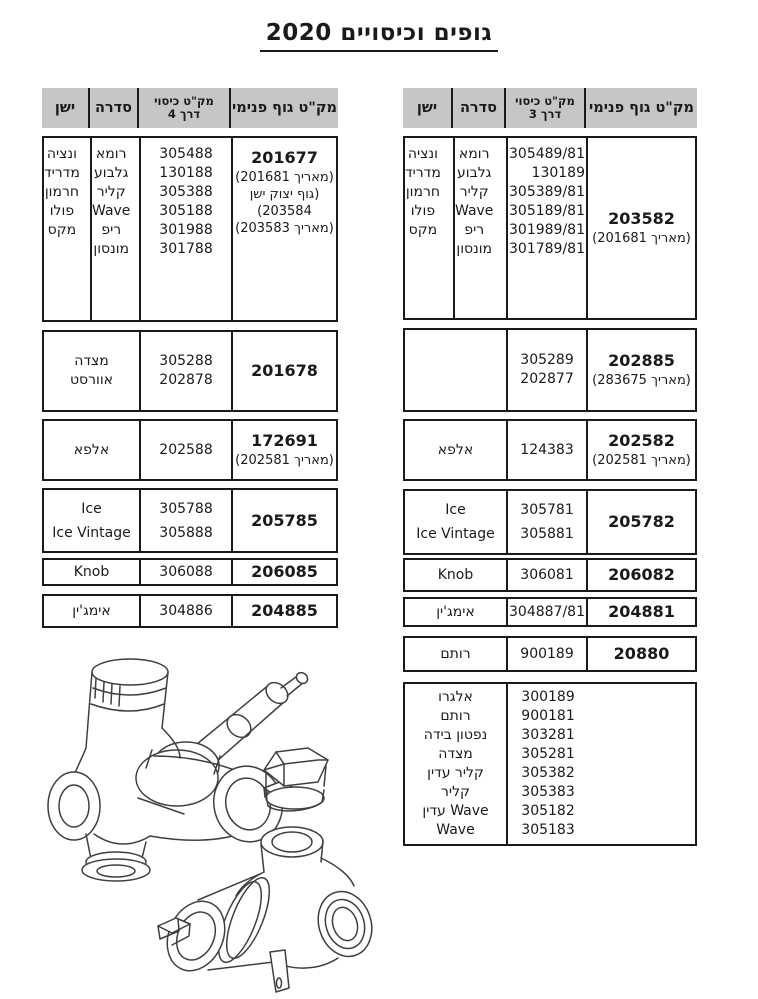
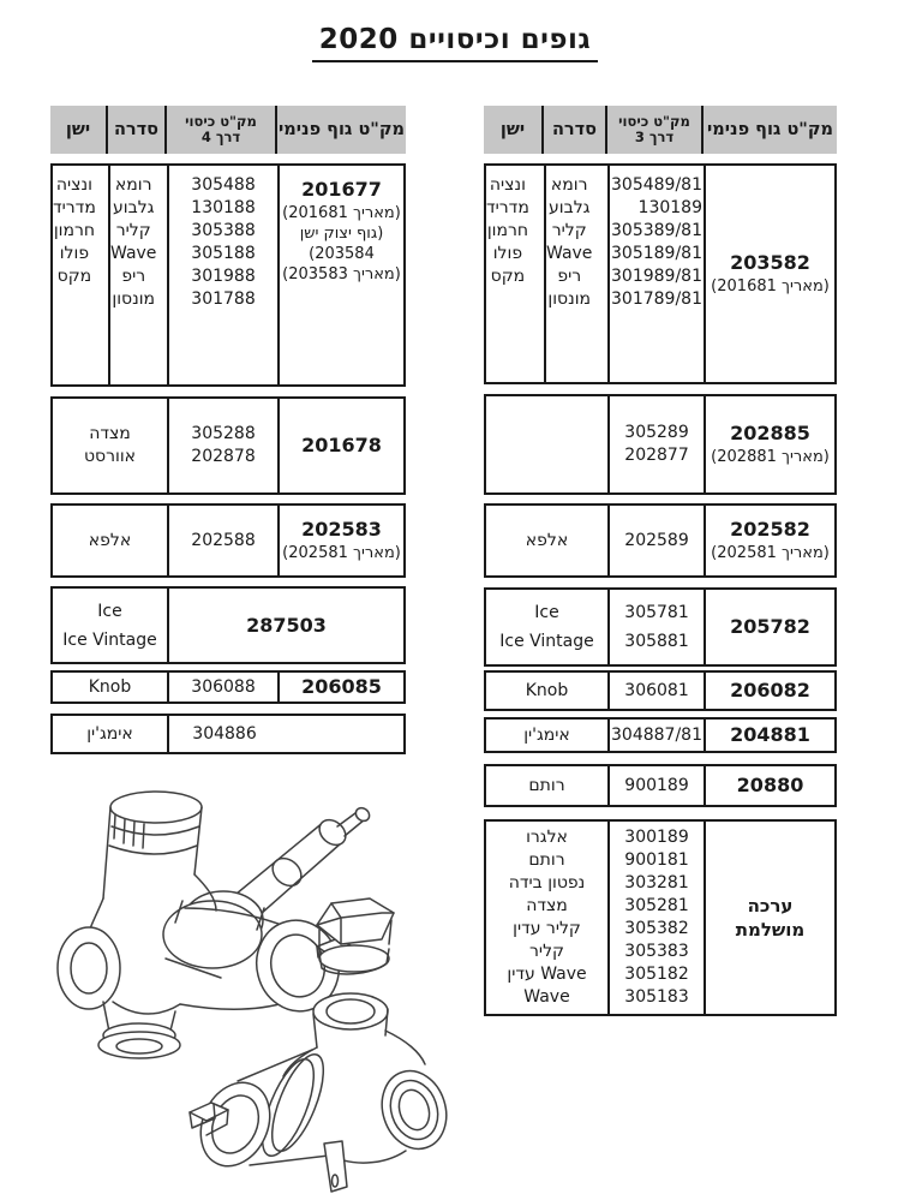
  גופים וכיסויים 2020
  ישן
  סדרה
  מק"ט כיסוי
  3 דרך
  מק"ט גוף פנימי
  ונציה
  מדריד
  חרמון
  פולו
  מקס
  רומא
  גלבוע
  קליר
  Wave
  ריפ
  מונסון
  305489/81
  130189
  305389/81
  305189/81
  301989/81
  301789/81
  203582
  (מאריך 201681)
  305289
  202877
  202885
- (מאריך 283675)
+ (מאריך 202881)
  אלפא
- 124383
+ 202589
  202582
  (מאריך 202581)
  Ice
  Ice Vintage
  305781
  305881
  205782
  Knob
  306081
  206082
  אימג'ין
  304887/81
  204881
  רותם
  900189
  20880
  אלגרו
  רותם
  נפטון בידה
  מצדה
  קליר עדין
  קליר
  Wave עדין
  Wave
  300189
  900181
  303281
  305281
  305382
  305383
  305182
  305183
+ ערכה
+ מושלמת
  ישן
  סדרה
  מק"ט כיסוי
  4 דרך
  מק"ט גוף פנימי
  ונציה
  מדריד
  חרמון
  פולו
  מקס
  רומא
  גלבוע
  קליר
  Wave
  ריפ
  מונסון
  305488
  130188
  305388
  305188
  301988
  301788
  201677
  (מאריך 201681)
  (גוף יצוק ישן 203584)
  (מאריך 203583)
  מצדה
  אוורסט
  305288
  202878
  201678
  אלפא
  202588
- 172691
+ 202583
  (מאריך 202581)
  Ice
  Ice Vintage
- 305788
- 305888
- 205785
+ 287503
  Knob
  306088
  206085
  אימג'ין
  304886
- 204885
